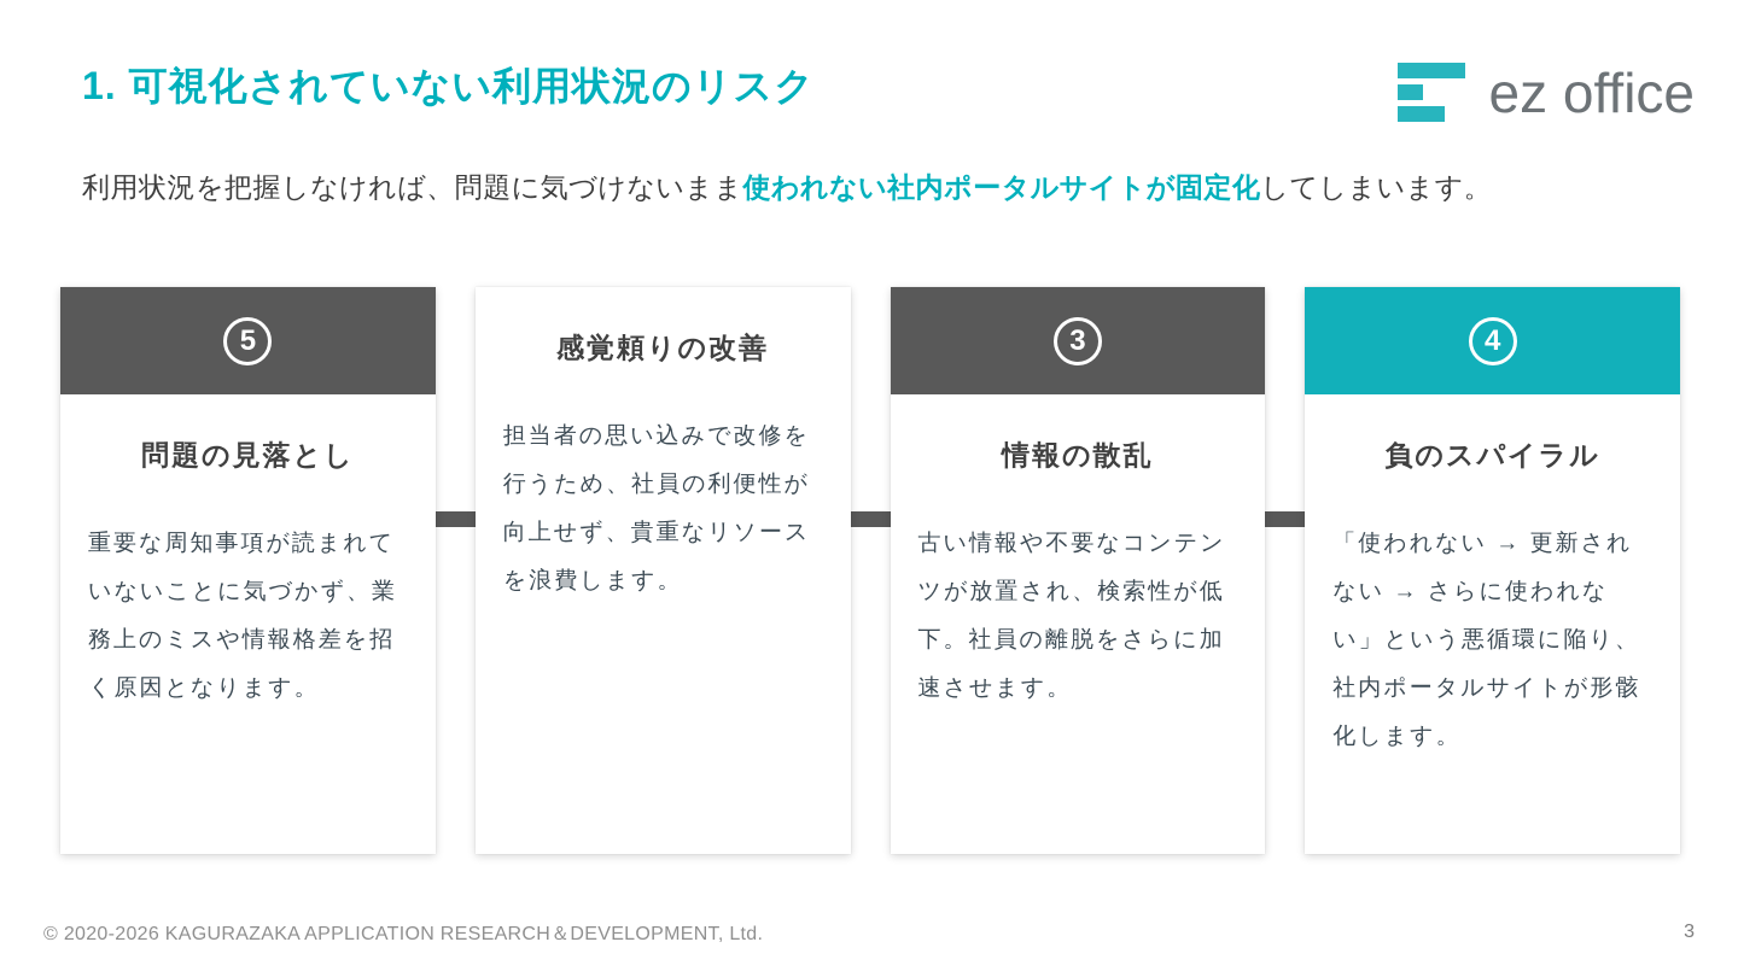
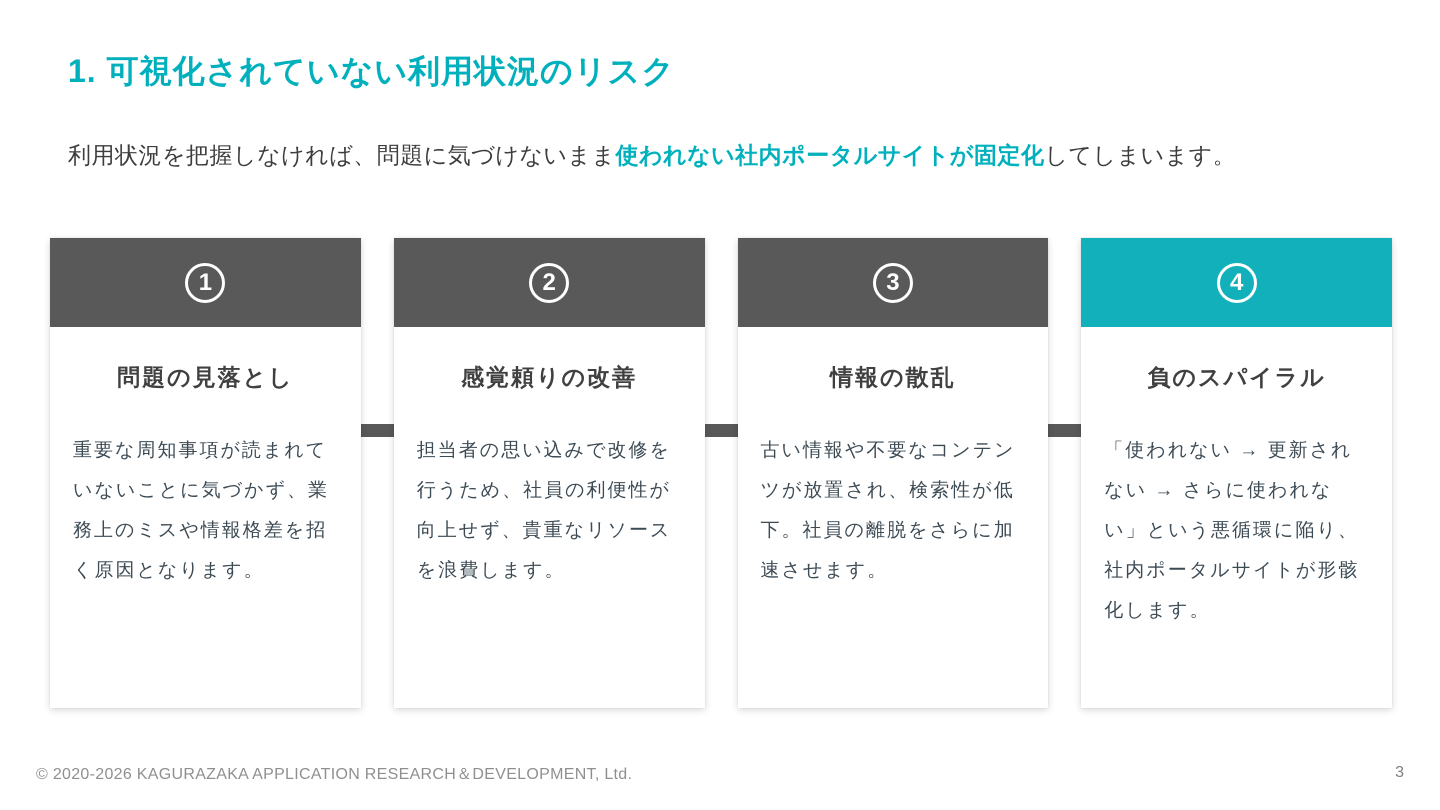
  1. 可視化されていない利用状況のリスク
- ez office
  利用状況を把握しなければ、問題に気づけないまま使われない社内ポータルサイトが固定化してしまいます。
- 5
+ 1
  問題の見落とし
  重要な周知事項が読まれていないことに気づかず、業務上のミスや情報格差を招く原因となります。
+ 2
  感覚頼りの改善
  担当者の思い込みで改修を行うため、社員の利便性が向上せず、貴重なリソースを浪費します。
  3
  情報の散乱
  古い情報や不要なコンテンツが放置され、検索性が低下。社員の離脱をさらに加速させます。
  4
  負のスパイラル
  「使われない → 更新されない → さらに使われない」という悪循環に陥り、社内ポータルサイトが形骸化します。
  © 2020-2026 KAGURAZAKA APPLICATION RESEARCH＆DEVELOPMENT, Ltd.
  3
